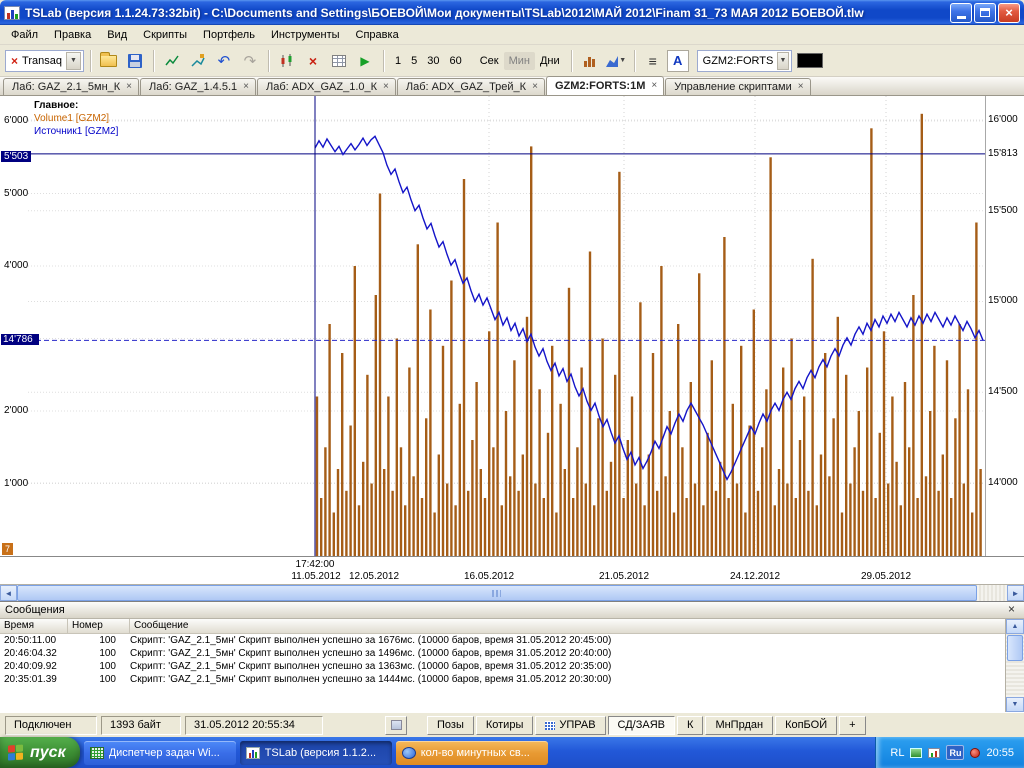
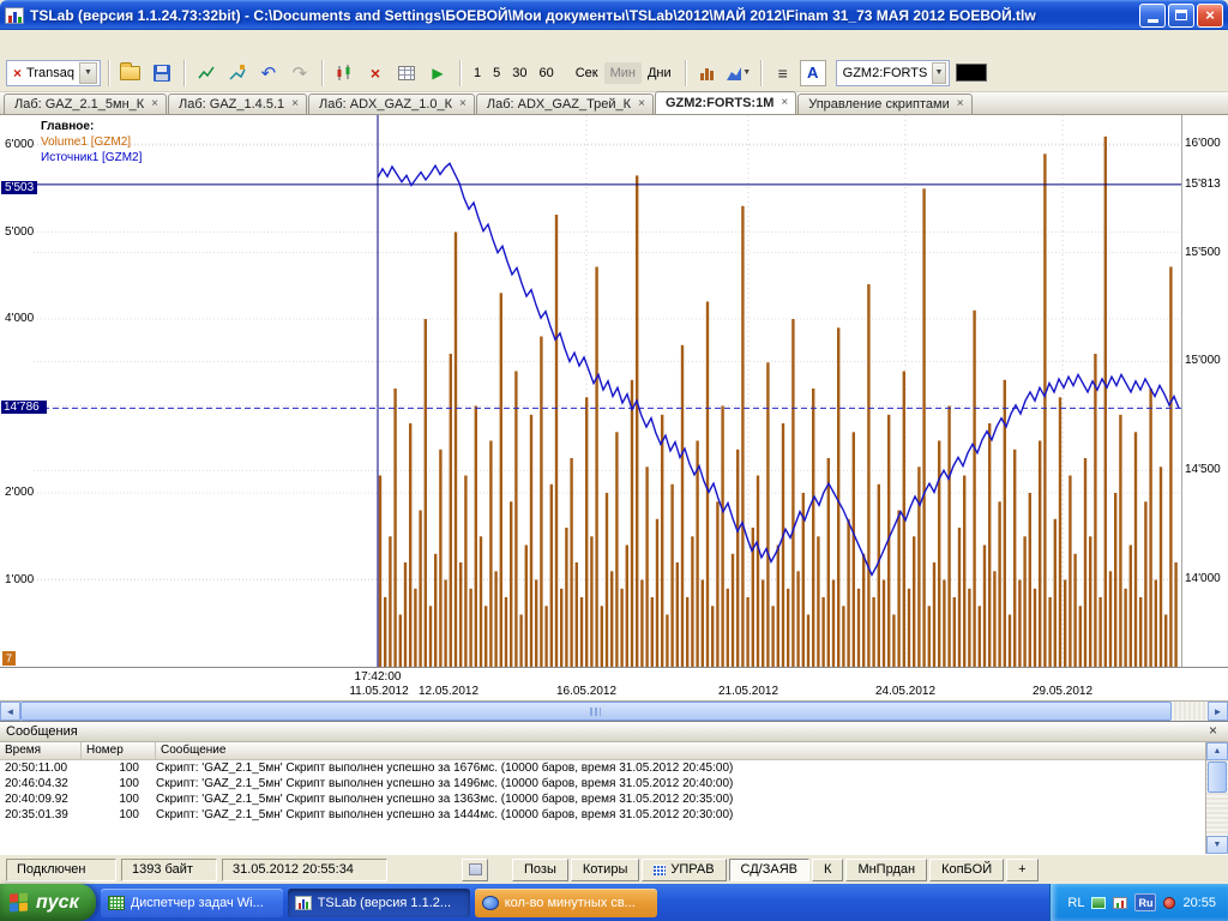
  TSLab (версия 1.1.24.73:32bit) - C:\Documents and Settings\БОЕВОЙ\Мои документы\TSLab\2012\МАЙ 2012\Finam 31_73 МАЯ 2012 БОЕВОЙ.tlw
  ×
- Файл
- Правка
- Вид
- Скрипты
- Портфель
- Инструменты
- Справка
  ×
  Transaq
  ↶
  ↷
  ×
  ▶
  1
  5
  30
  60
  Сек
  Мин
  Дни
  ≡
  A
  GZM2:FORTS
  Лаб: GAZ_2.1_5мн_К
  ×
  Лаб: GAZ_1.4.5.1
  ×
  Лаб: ADX_GAZ_1.0_К
  ×
  Лаб: ADX_GAZ_Трей_К
  ×
  GZM2:FORTS:1M
  ×
  Управление скриптами
  ×
  Главное:
  Volume1 [GZM2]
  Источник1 [GZM2]
  6'000
  5'503
  5'000
  4'000
  2'000
  1'000
  16'000
  15'813
  15'500
  15'000
  14'786
  14'500
  14'000
  7
  17:42:00
  11.05.2012
  12.05.2012
  16.05.2012
  21.05.2012
- 24.12.2012
+ 24.05.2012
  29.05.2012
  ◄
  ►
  Сообщения
  ×
  Время
  Номер
  Сообщение
  20:50:11.00
  100
  Скрипт: 'GAZ_2.1_5мн' Скрипт выполнен успешно за 1676мс. (10000 баров, время 31.05.2012 20:45:00)
  20:46:04.32
  100
  Скрипт: 'GAZ_2.1_5мн' Скрипт выполнен успешно за 1496мс. (10000 баров, время 31.05.2012 20:40:00)
  20:40:09.92
  100
  Скрипт: 'GAZ_2.1_5мн' Скрипт выполнен успешно за 1363мс. (10000 баров, время 31.05.2012 20:35:00)
  20:35:01.39
  100
  Скрипт: 'GAZ_2.1_5мн' Скрипт выполнен успешно за 1444мс. (10000 баров, время 31.05.2012 20:30:00)
  Подключен
  1393 байт
  31.05.2012 20:55:34
  Позы
  Котиры
  УПРАВ
  СД/ЗАЯВ
  К
  МнПрдан
  КопБОЙ
  +
  пуск
  Диспетчер задач Wi...
  TSLab (версия 1.1.2...
  кол-во минутных св...
  RL
  Ru
  20:55
